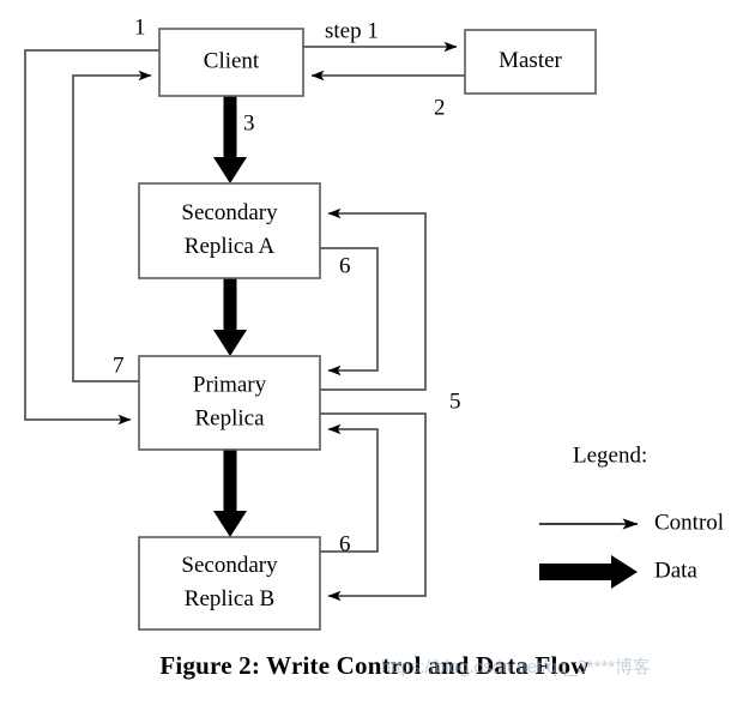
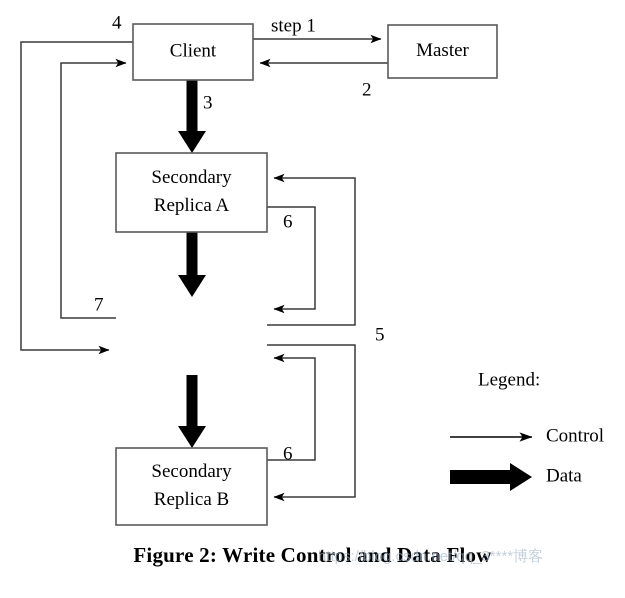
  Client
  Master
  Secondary
  Replica A
- Primary
- Replica
  Secondary
  Replica B
  step 1
  2
- 1
+ 4
  7
  5
  6
  6
  3
  Legend:
  Control
  Data
  Figure 2: Write Control and Data Flow
  https://blog.csdn.net/qq_3****博客
